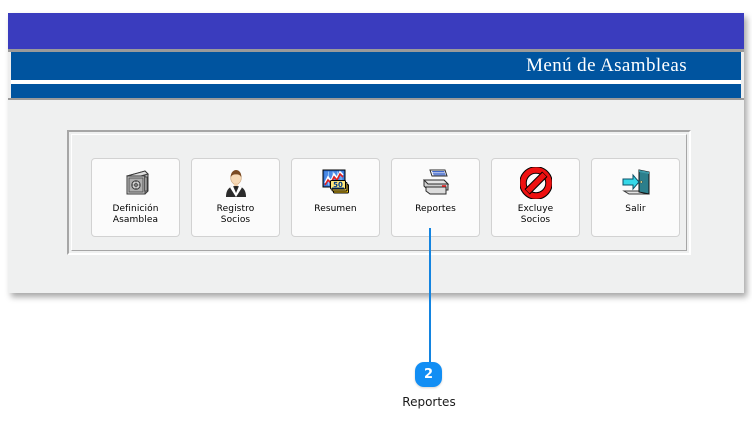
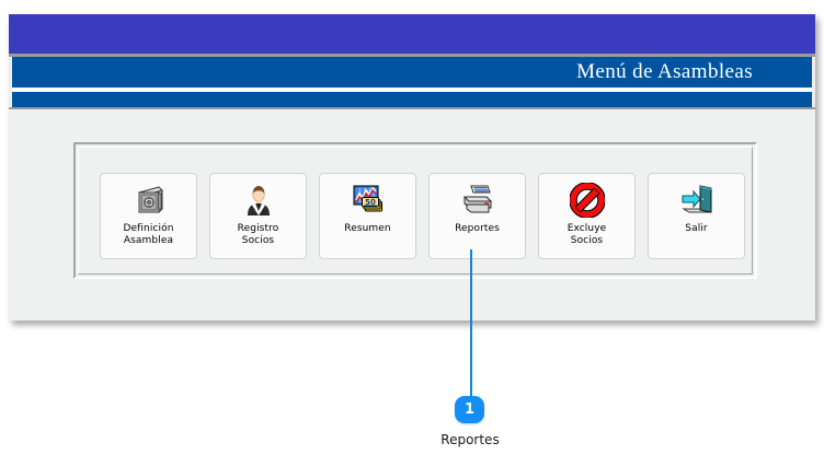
  Menú de Asambleas
  Definición
  Asamblea
  Registro
  Socios
  50
  Resumen
  Reportes
  Excluye
  Socios
  Salir
- 2
+ 1
  Reportes
